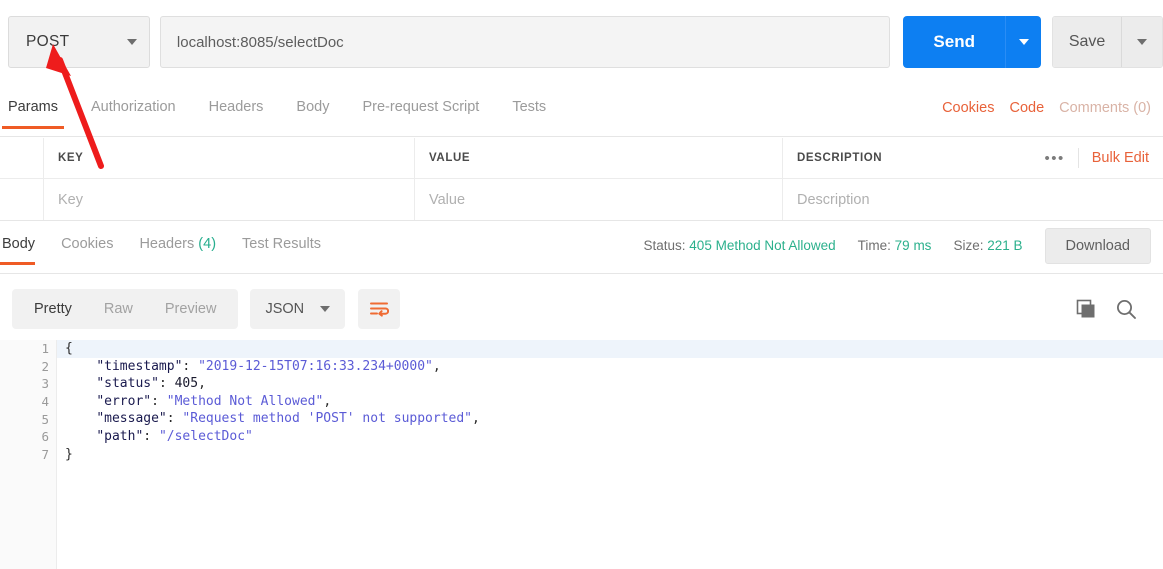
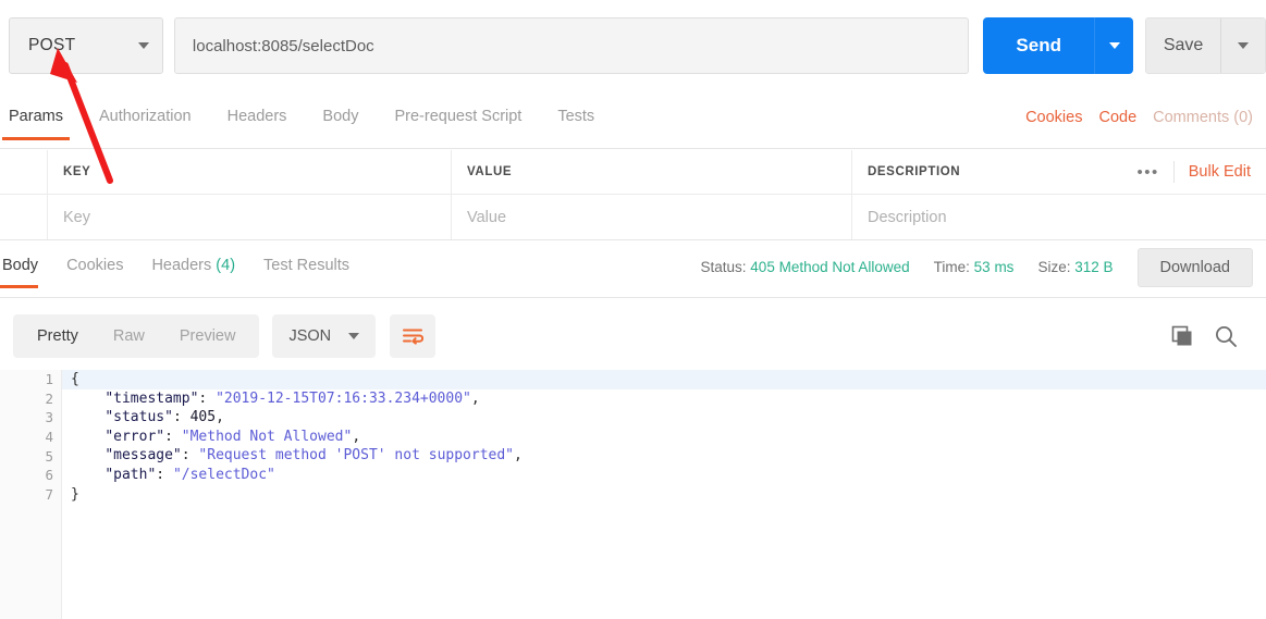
  POST
  localhost:8085/selectDoc
  Send
  Save
  Params
  Authorization
  Headers
  Body
  Pre-request Script
  Tests
  Cookies
  Code
  Comments (0)
  KEY
  VALUE
  DESCRIPTION
  •••
  Bulk Edit
  Key
  Value
  Description
  Body
  Cookies
  Headers (4)
  Test Results
  Status: 405 Method Not Allowed
- Time: 79 ms
+ Time: 53 ms
- Size: 221 B
+ Size: 312 B
  Download
  Pretty
  Raw
  Preview
  JSON
  1
  2
  3
  4
  5
  6
  7
  {
  "timestamp": "2019-12-15T07:16:33.234+0000",
  "status": 405,
  "error": "Method Not Allowed",
  "message": "Request method 'POST' not supported",
  "path": "/selectDoc"
  }
